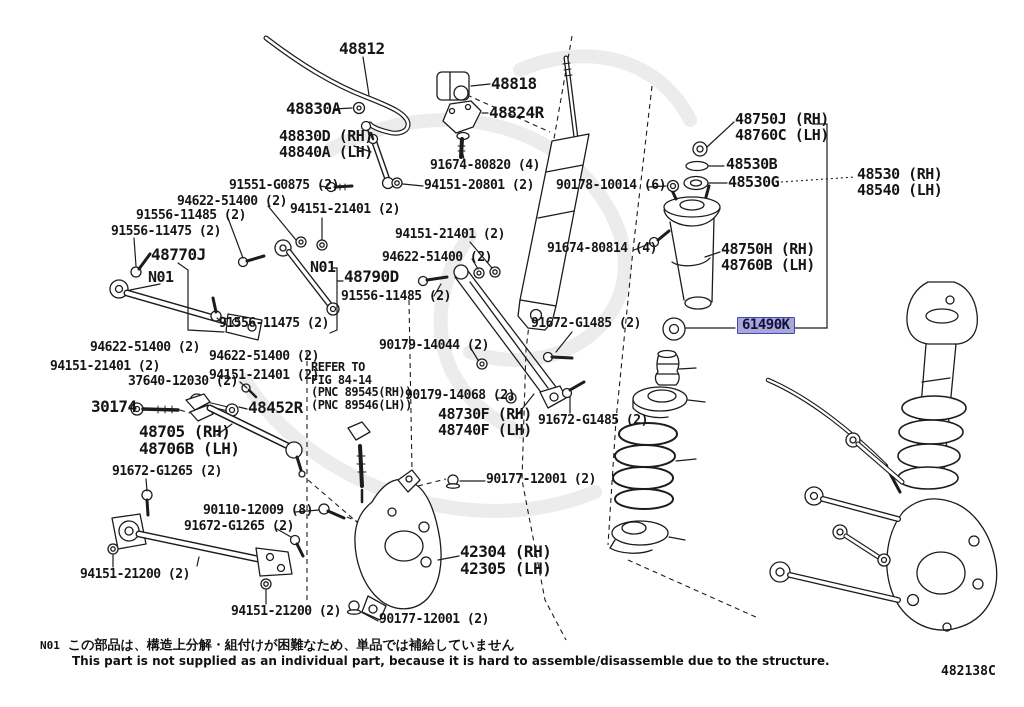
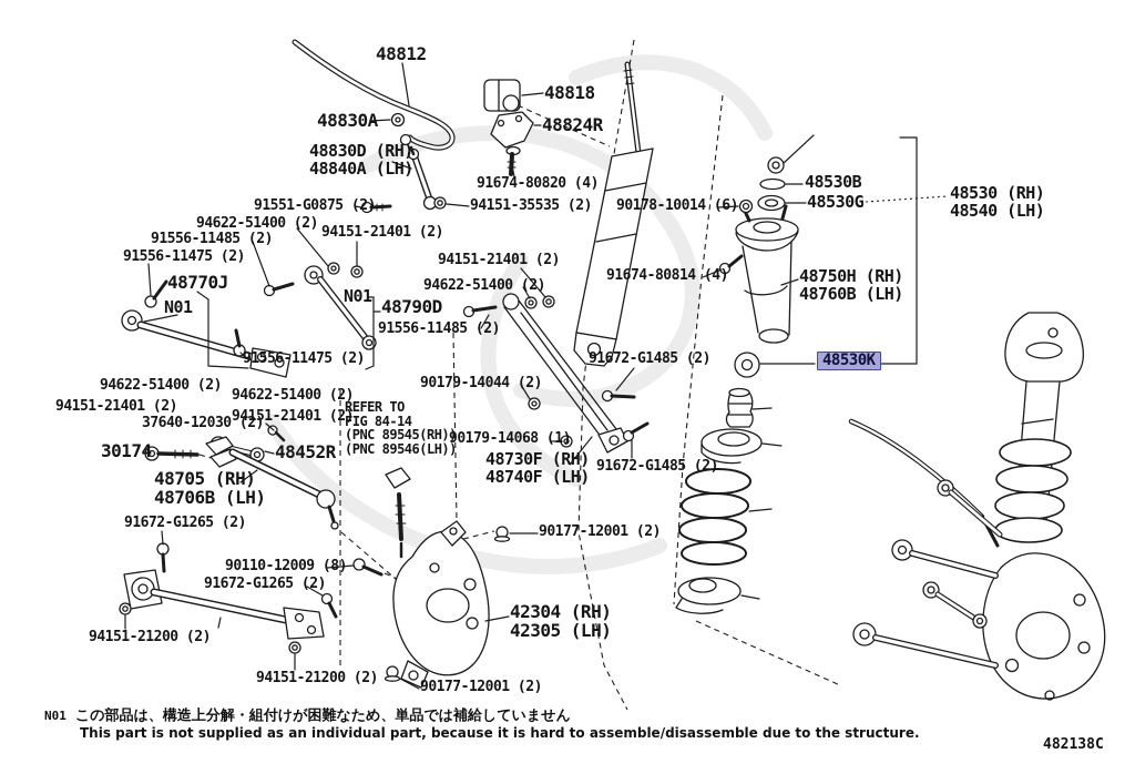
  48812
  48818
  48830A
  48824R
  48830D (RH)
  48840A (LH)
  91674-80820 (4)
- 94151-20801 (2)
+ 94151-35535 (2)
  91551-G0875 (2)
  94622-51400 (2)
  94151-21401 (2)
  91556-11485 (2)
  91556-11475 (2)
  48770J
  N01
  N01
  48790D
  94151-21401 (2)
  94622-51400 (2)
  91556-11485 (2)
  90178-10014 (6)
  91674-80814 (4)
- 48750J (RH)
- 48760C (LH)
  48530B
  48530G
  48530 (RH)
  48540 (LH)
  48750H (RH)
  48760B (LH)
- 61490K
+ 48530K
  91556-11475 (2)
  91672-G1485 (2)
  90179-14044 (2)
  94622-51400 (2)
  94151-21401 (2)
  94622-51400 (2)
  94151-21401 (2)
  37640-12030 (2)
  30174
  48452R
  REFER TO
  FIG 84-14
  (PNC 89545(RH))
  (PNC 89546(LH))
- 90179-14068 (2)
+ 90179-14068 (1)
  48730F (RH)
  48740F (LH)
  91672-G1485 (2)
  48705 (RH)
  48706B (LH)
  91672-G1265 (2)
  90110-12009 (8)
  91672-G1265 (2)
  90177-12001 (2)
  42304 (RH)
  42305 (LH)
  94151-21200 (2)
  94151-21200 (2)
  90177-12001 (2)
  N01
  この部品は、構造上分解・組付けが困難なため、単品では補給していません
  This part is not supplied as an individual part, because it is hard to assemble/disassemble due to the structure.
  482138C
